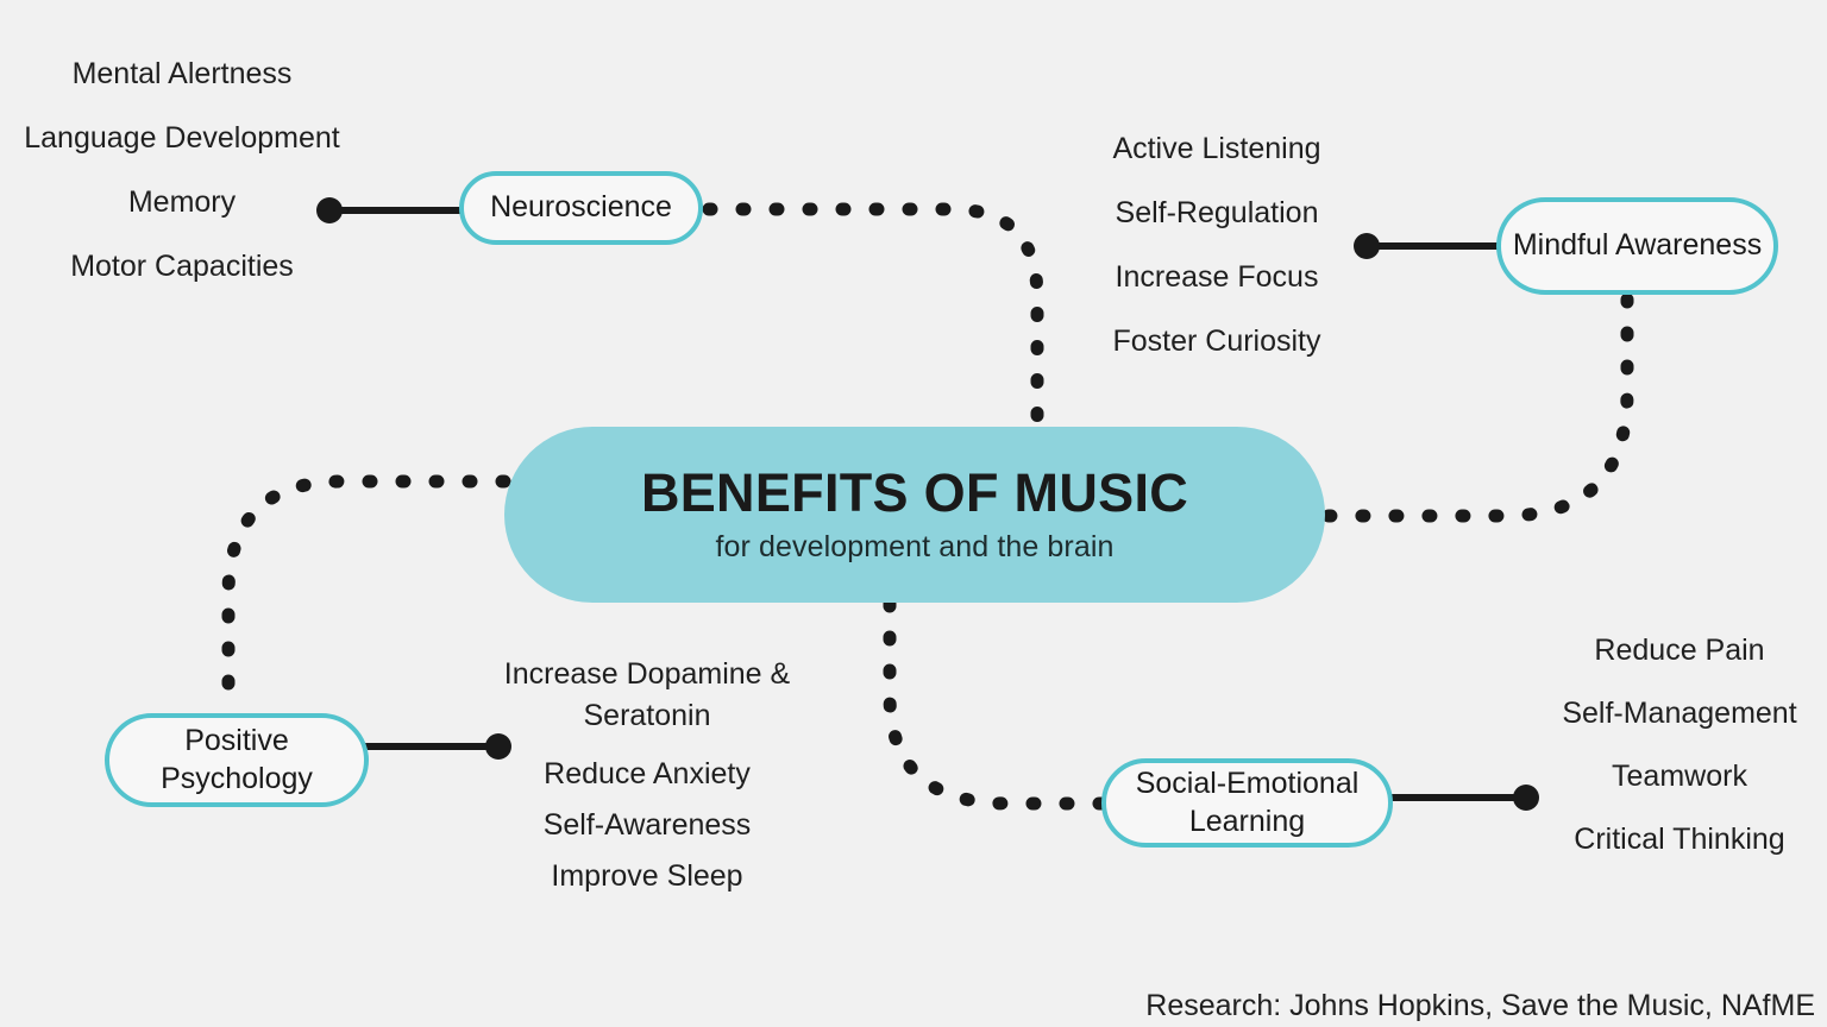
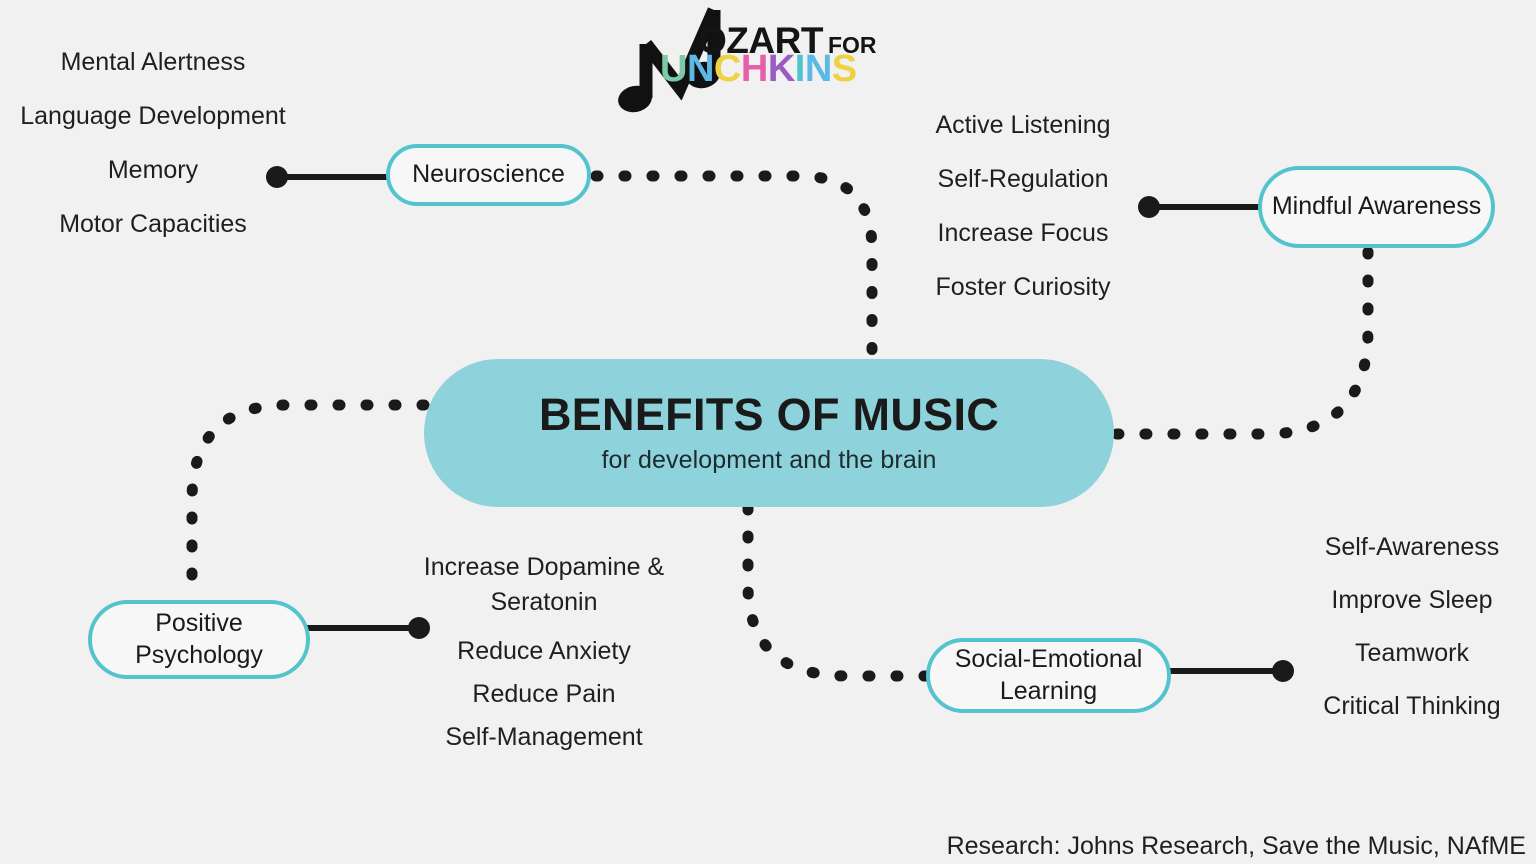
+ OZART FOR
+ UNCHKINS
  BENEFITS OF MUSIC
  for development and the brain
  Neuroscience
  Mindful Awareness
  Positive Psychology
  Social-Emotional Learning
  Mental Alertness
  Language Development
  Memory
  Motor Capacities
  Active Listening
  Self-Regulation
  Increase Focus
  Foster Curiosity
  Increase Dopamine & Seratonin
  Reduce Anxiety
- Self-Awareness
+ Reduce Pain
- Improve Sleep
+ Self-Management
- Reduce Pain
+ Self-Awareness
- Self-Management
+ Improve Sleep
  Teamwork
  Critical Thinking
- Research: Johns Hopkins, Save the Music, NAfME
+ Research: Johns Research, Save the Music, NAfME
